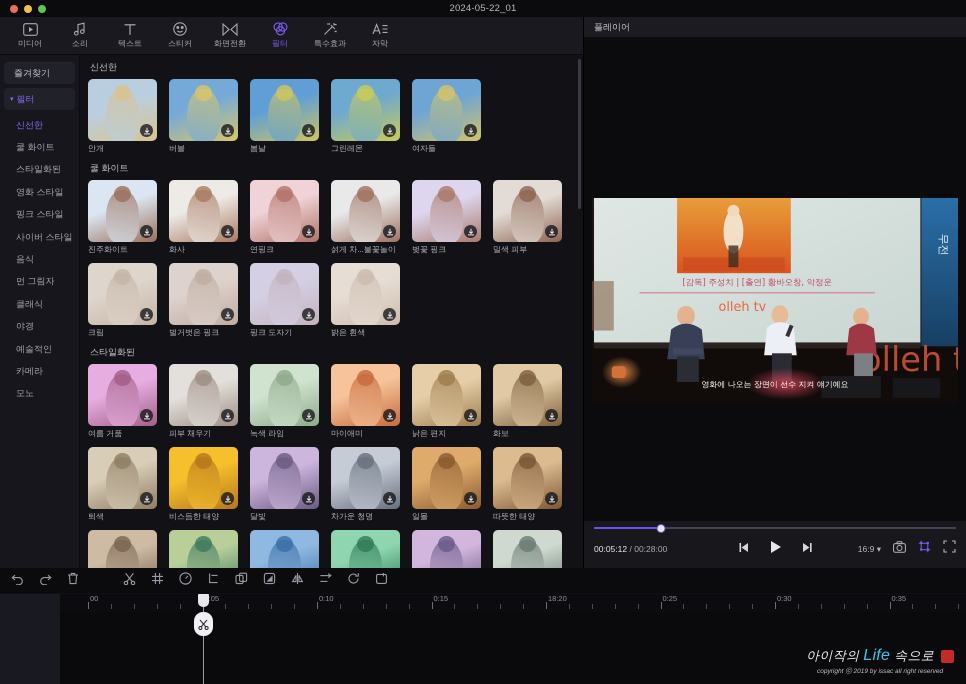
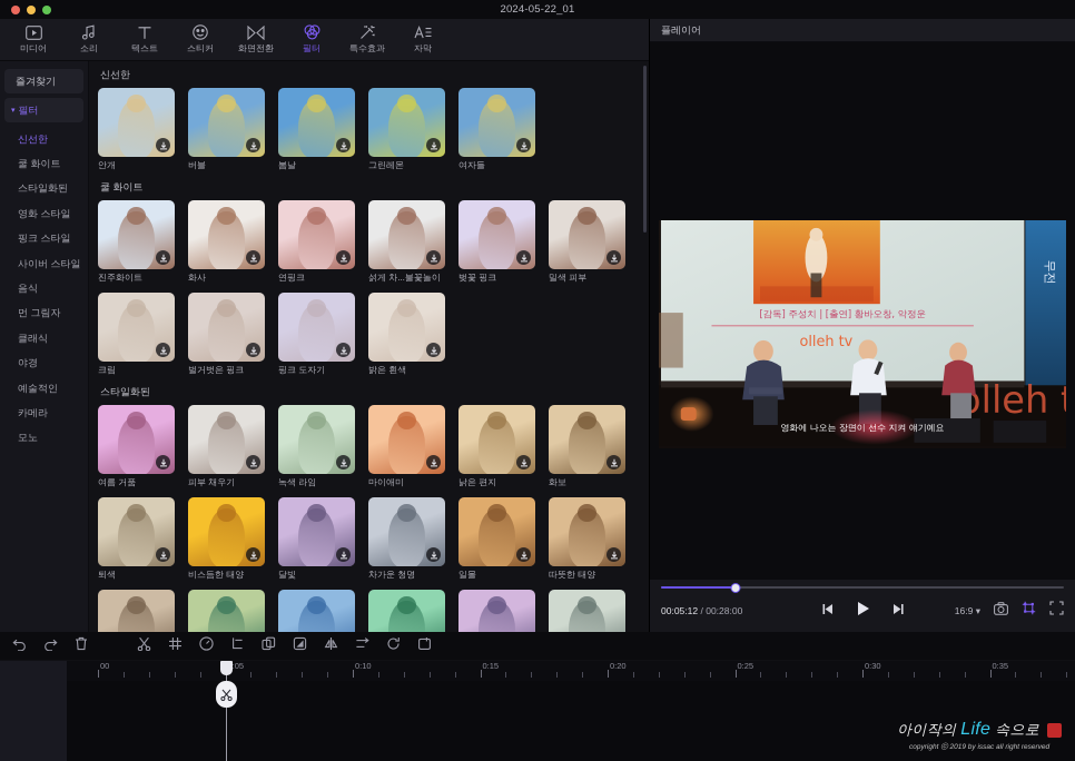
  2024-05-22_01
  미디어
  소리
  텍스트
  스티커
  화면전환
  필터
  특수효과
  자막
  즐겨찾기
  필터
  신선한
  쿨 화이트
  스타일화된
  영화 스타일
  핑크 스타일
  사이버 스타일
  음식
  먼 그림자
  클래식
  야경
  예술적인
  카메라
  모노
  신선한
  안개
  버블
  봄날
  그린레몬
  여자들
  쿨 화이트
  진주화이트
  화사
  연핑크
  섥게 차...불꽃놀이
  벚꽃 핑크
  밀색 피부
  크림
  벌거벗은 핑크
  핑크 도자기
  밝은 흰색
  스타일화된
  여름 거품
  피부 채우기
  녹색 라임
  마이애미
  낡은 편지
  화보
  퇴색
  비스듬한 태양
  달빛
  차가운 청명
  일몰
  따뜻한 태양
  플레이어
  [감독] 주성치 | [출연] 황바오창, 악정운
  olleh tv
  영화에 나오는 장면이 선수 지켜 얘기예요
  00:05:12 / 00:28:00
  16:9 ▾
  00
  :05
  0:10
  0:15
- 18:20
+ 0:20
  0:25
  0:30
  0:35
  아이작의 Life 속으로
